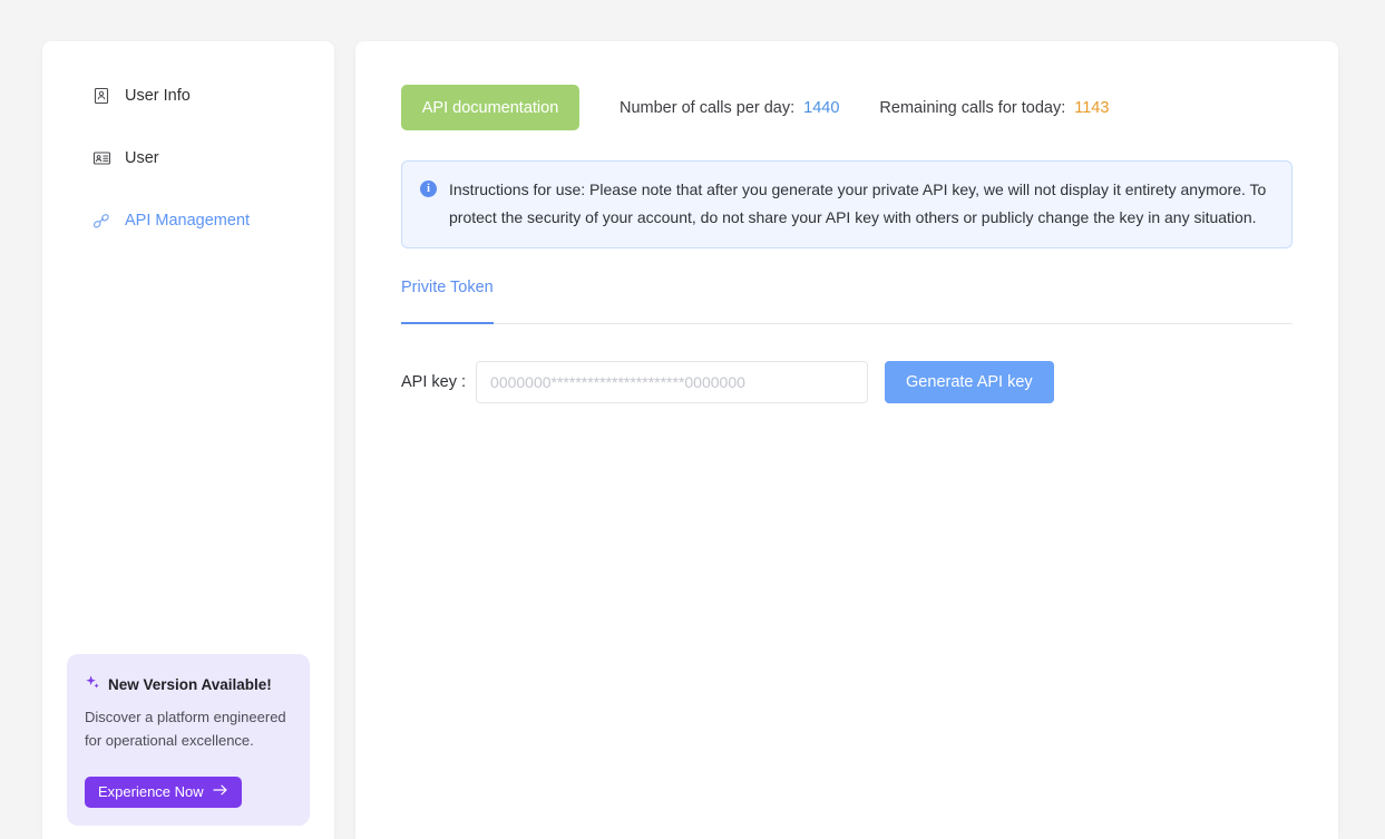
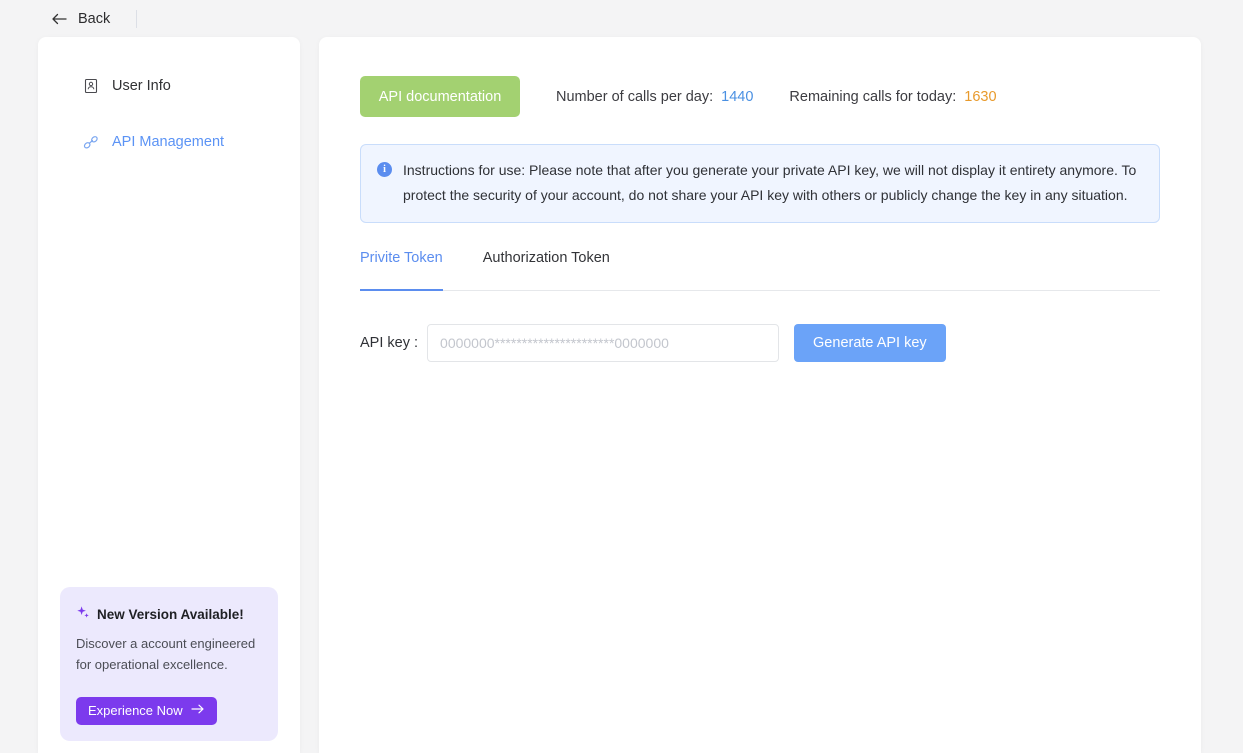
+ Back
  User Info
- User
  API Management
  New Version Available!
- Discover a platform engineered for operational excellence.
+ Discover a account engineered for operational excellence.
  Experience Now
  API documentation
  Number of calls per day: 1440
- Remaining calls for today: 1143
+ Remaining calls for today: 1630
  i
  Instructions for use: Please note that after you generate your private API key, we will not display it entirety anymore. To protect the security of your account, do not share your API key with others or publicly change the key in any situation.
  Privite Token
+ Authorization Token
  API key :
  0000000**********************0000000
  Generate API key
